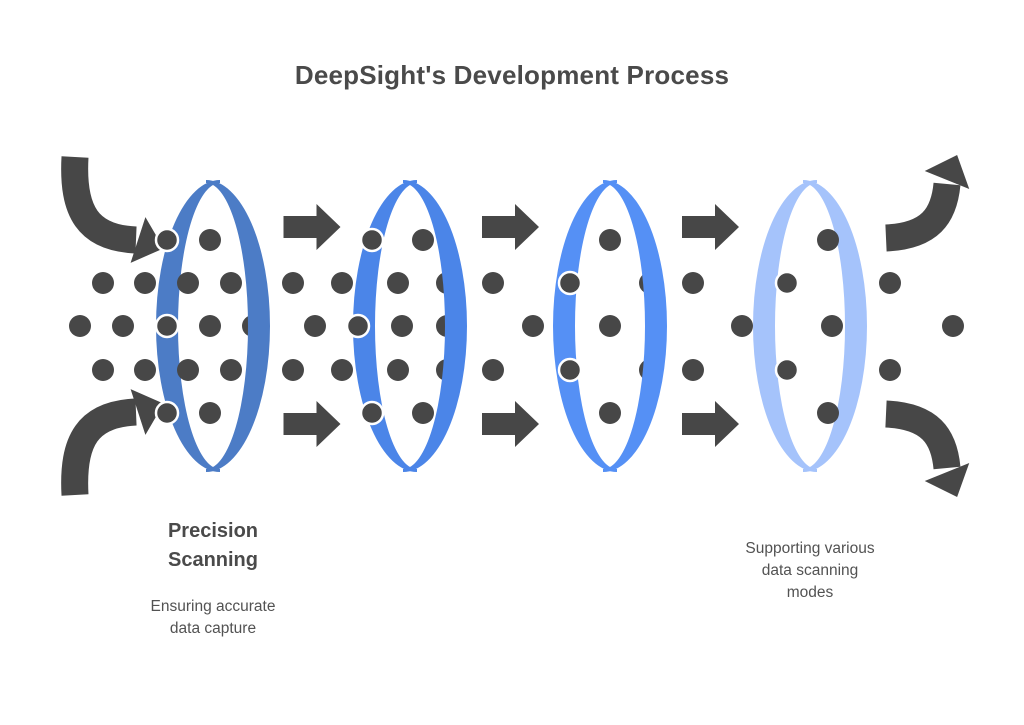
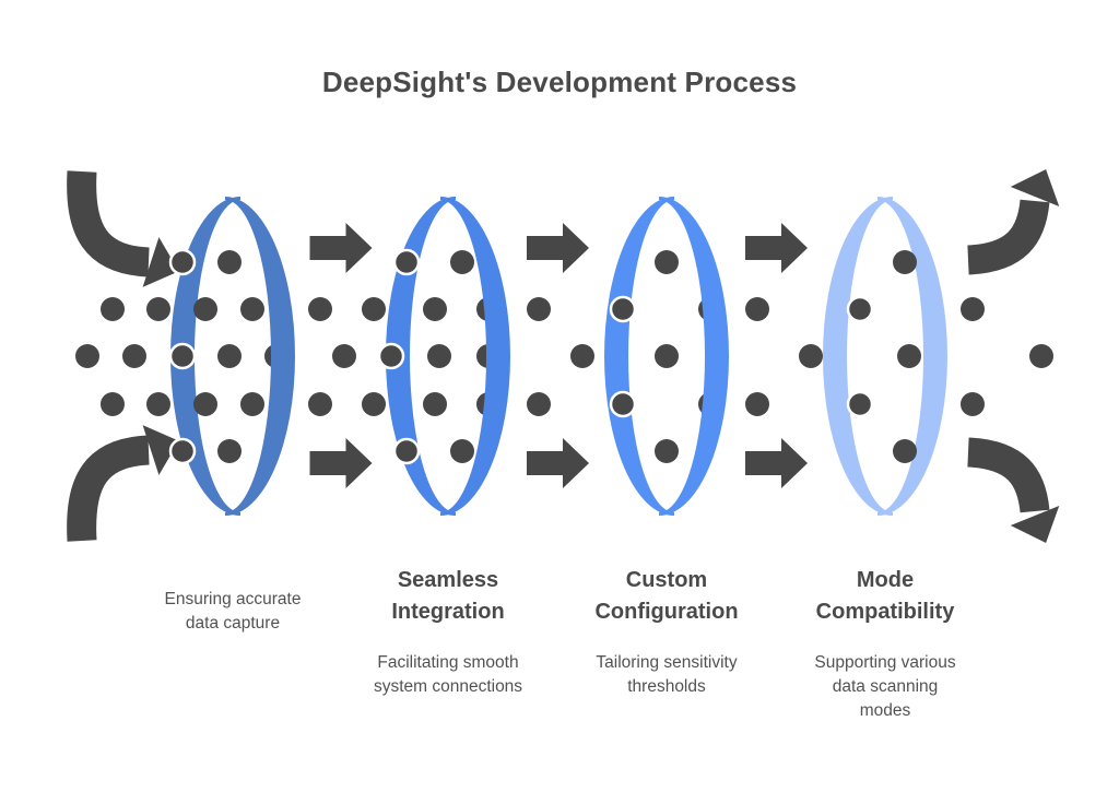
  DeepSight's Development Process
- Precision
- Scanning
  Ensuring accurate
  data capture
+ Seamless
+ Integration
+ Facilitating smooth
+ system connections
+ Custom
+ Configuration
+ Tailoring sensitivity
+ thresholds
+ Mode
+ Compatibility
  Supporting various
  data scanning
  modes
